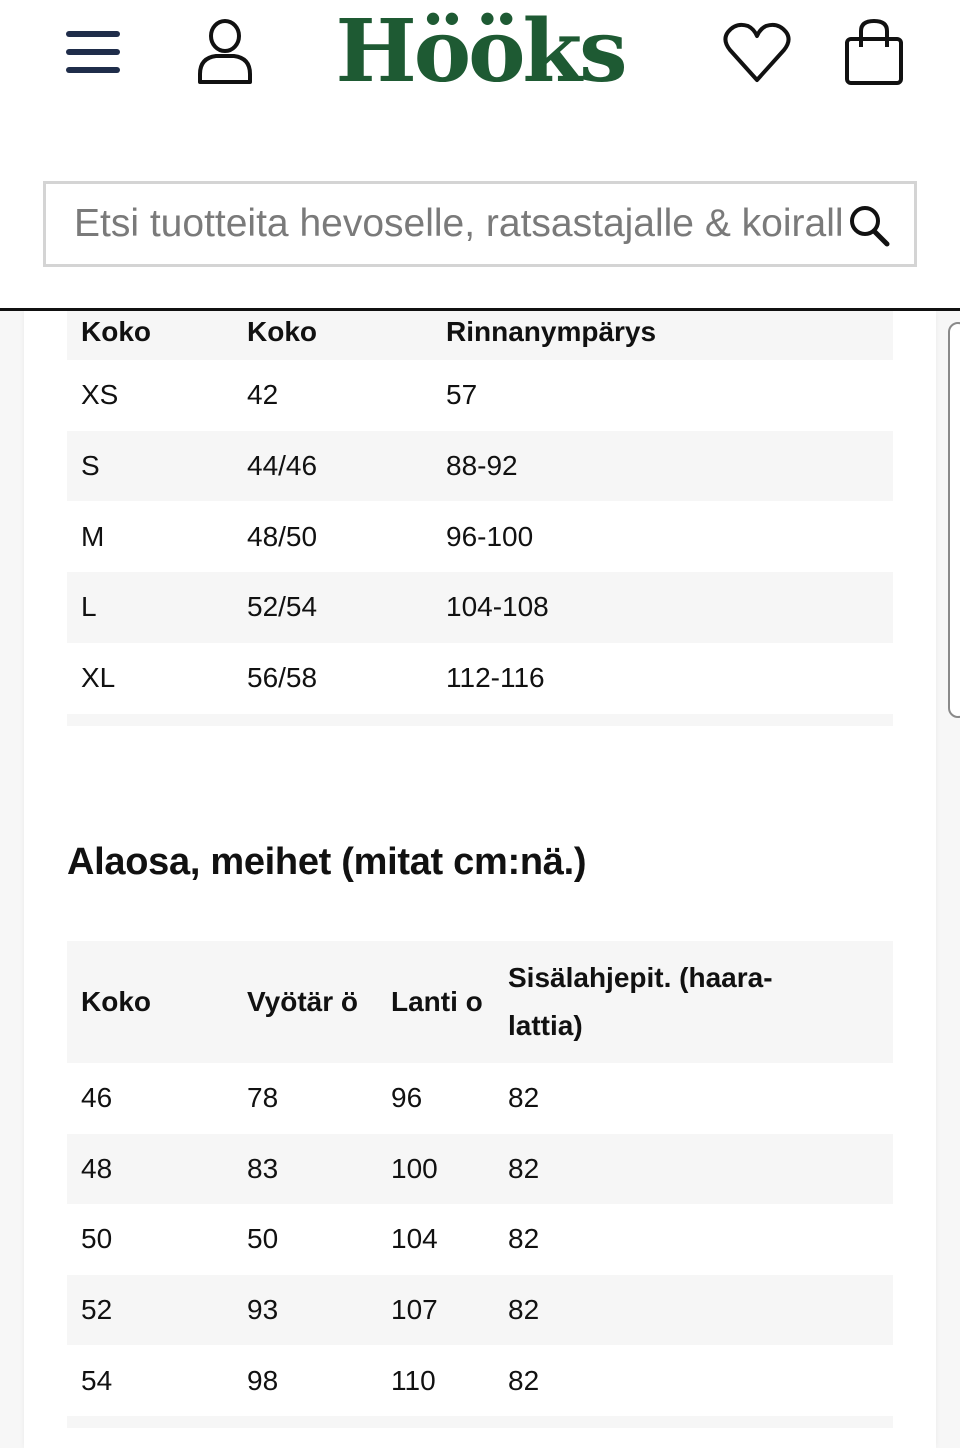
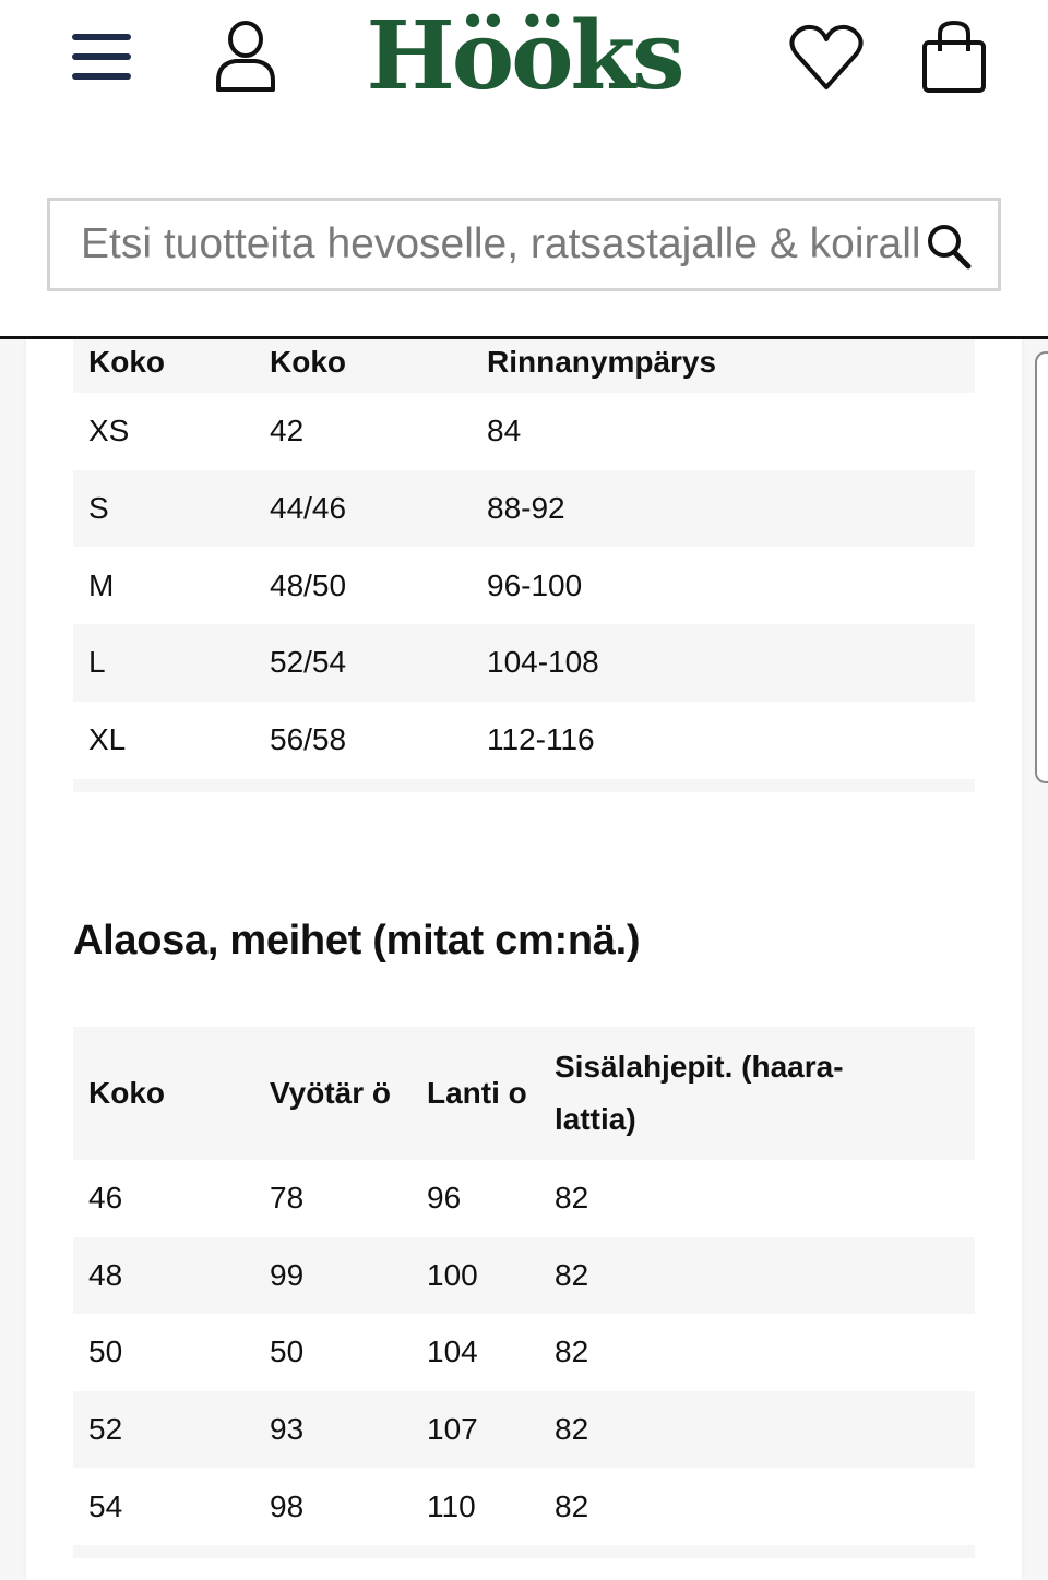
  Hööks
  Etsi tuotteita hevoselle, ratsastajalle & koirall
  Koko	Koko	Rinnanympärys
- XS	42	57
+ XS	42	84
  S	44/46	88-92
  M	48/50	96-100
  L	52/54	104-108
  XL	56/58	112-116
  Alaosa, meihet (mitat cm:nä.)
  Koko	Vyötär ö	Lanti o	Sisälahjepit. (haara- lattia)
  46	78	96	82
- 48	83	100	82
+ 48	99	100	82
  50	50	104	82
  52	93	107	82
  54	98	110	82
